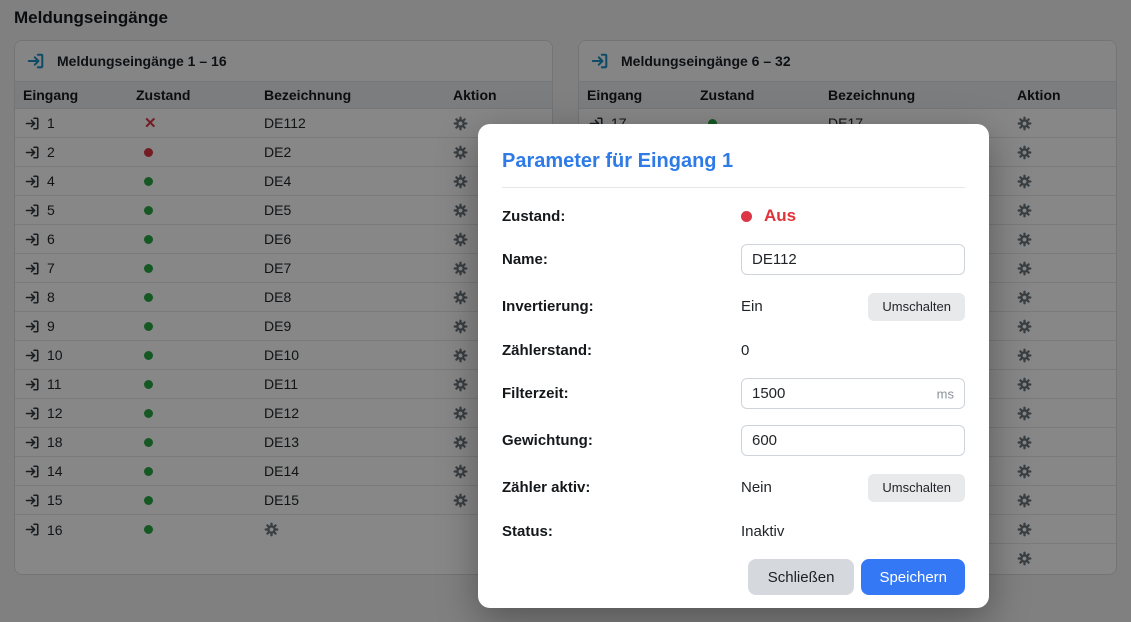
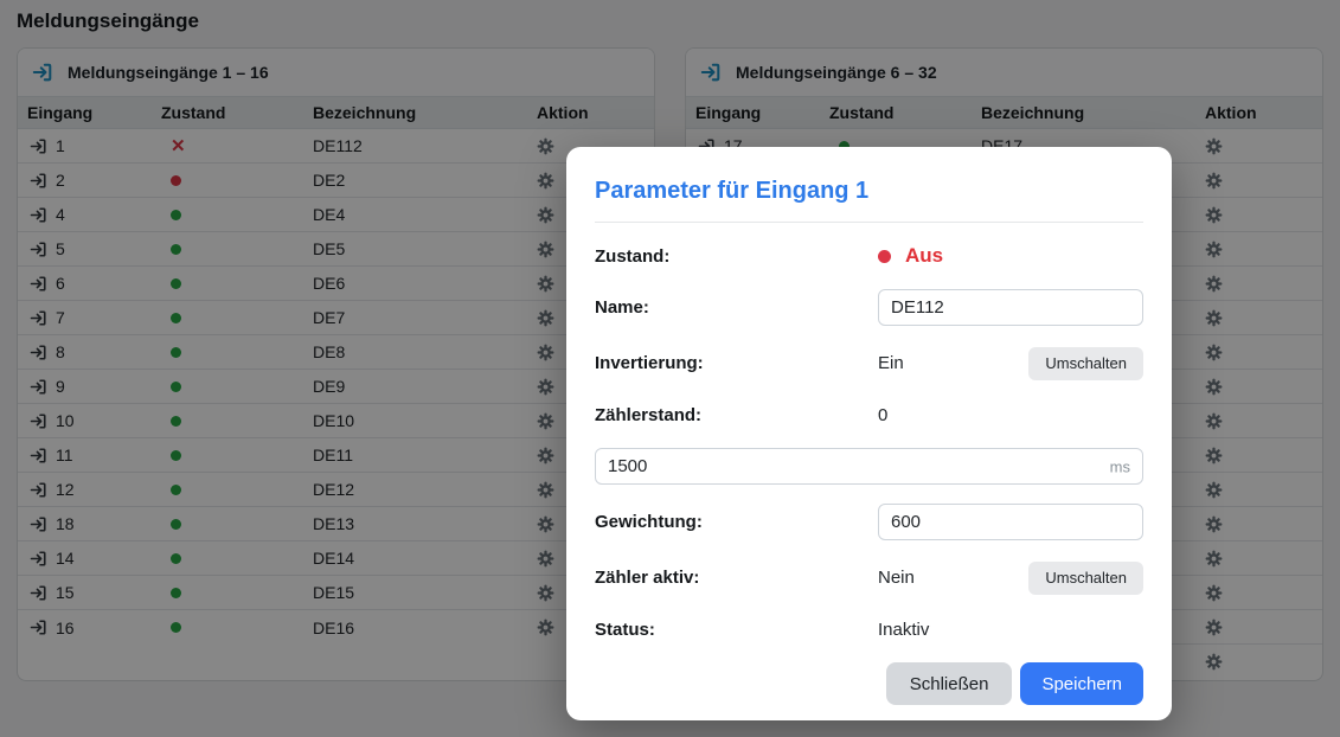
  Meldungseingänge
  Meldungseingänge 1 – 16
  Eingang
  Zustand
  Bezeichnung
  Aktion
  1
  ✕
  DE112
  2
  DE2
  4
  DE4
  5
  DE5
  6
  DE6
  7
  DE7
  8
  DE8
  9
  DE9
  10
  DE10
  11
  DE11
  12
  DE12
  18
  DE13
  14
  DE14
  15
  DE15
  16
+ DE16
  Meldungseingänge 6 – 32
  Eingang
  Zustand
  Bezeichnung
  Aktion
  17
  DE17
  Parameter für Eingang 1
  Zustand:
  Aus
  Name:
  DE112
  Invertierung:
  Ein
  Umschalten
  Zählerstand:
  0
- Filterzeit:
  1500
  ms
  Gewichtung:
  600
  Zähler aktiv:
  Nein
  Umschalten
  Status:
  Inaktiv
  Schließen
  Speichern
